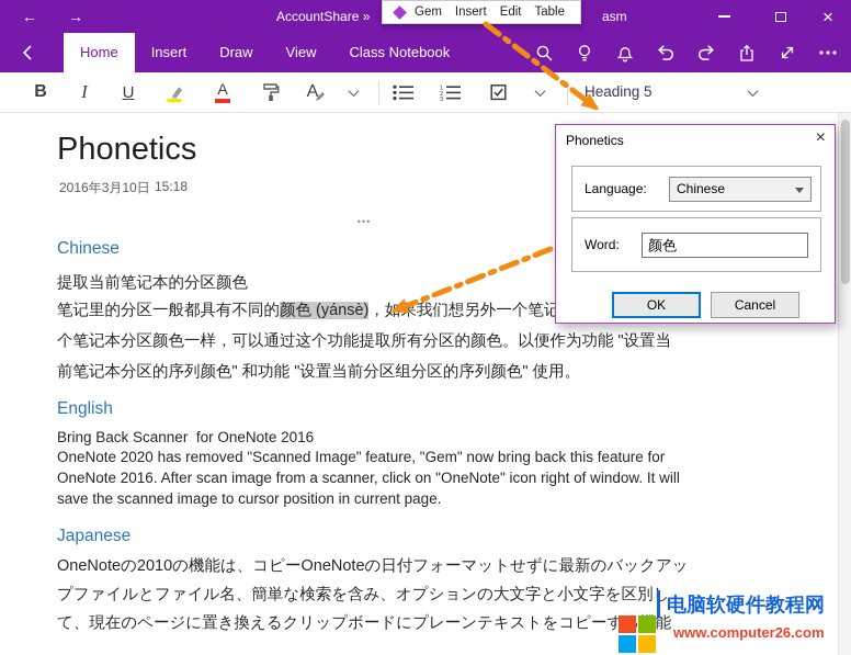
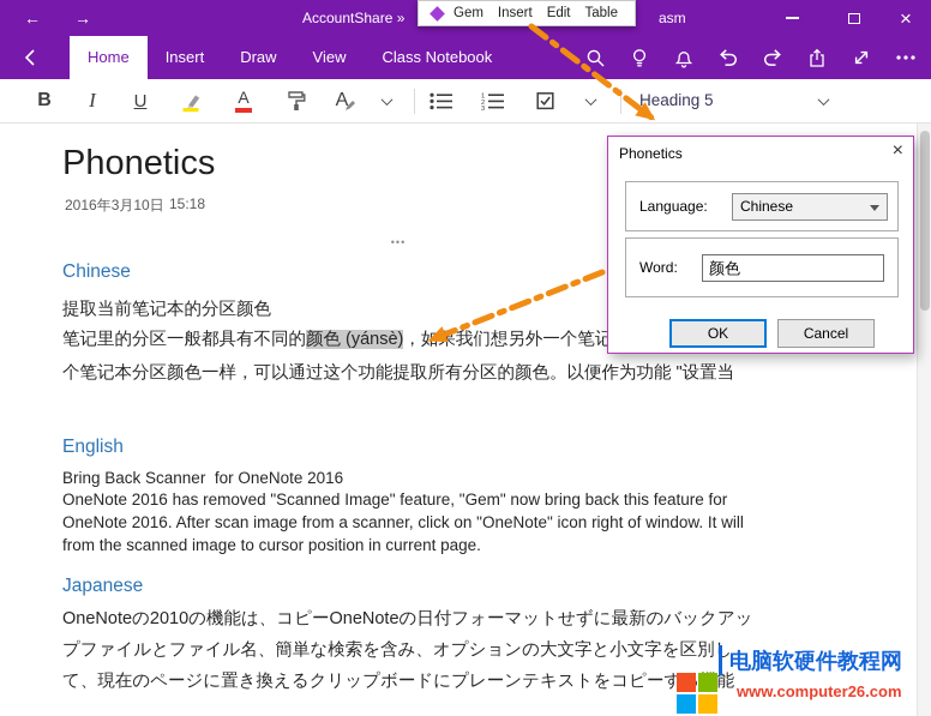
  ←
  →
  AccountShare »
  asm
  ×
  Gem
  Insert
  Edit
  Table
  Home
  Insert
  Draw
  View
  Class Notebook
  B
  I
  U
  A
  A
  Heading 5
  Phonetics
  2016年3月10日
  15:18
  •••
  Chinese
  提取当前笔记本的分区颜色
  笔记里的分区一般都具有不同的颜色 (yánsè)，如果我们想另外一个笔记
  个笔记本分区颜色一样，可以通过这个功能提取所有分区的颜色。以便作为功能 "设置当
- 前笔记本分区的序列颜色" 和功能 "设置当前分区组分区的序列颜色" 使用。
  English
  Bring Back Scanner for OneNote 2016
- OneNote 2020 has removed "Scanned Image" feature, "Gem" now bring back this feature for
+ OneNote 2016 has removed "Scanned Image" feature, "Gem" now bring back this feature for
  OneNote 2016. After scan image from a scanner, click on "OneNote" icon right of window. It will
- save the scanned image to cursor position in current page.
+ from the scanned image to cursor position in current page.
  Japanese
  OneNoteの2010の機能は、コピーOneNoteの日付フォーマットせずに最新のバックアッ
  プファイルとファイル名、簡単な検索を含み、オプションの大文字と小文字を区別し
  て、現在のページに置き換えるクリップボードにプレーンテキストをコピーす能
  Phonetics
  ×
  Language:
  Chinese
  Word:
  颜色
  OK
  Cancel
  电脑软硬件教程网
  www.computer26.com
